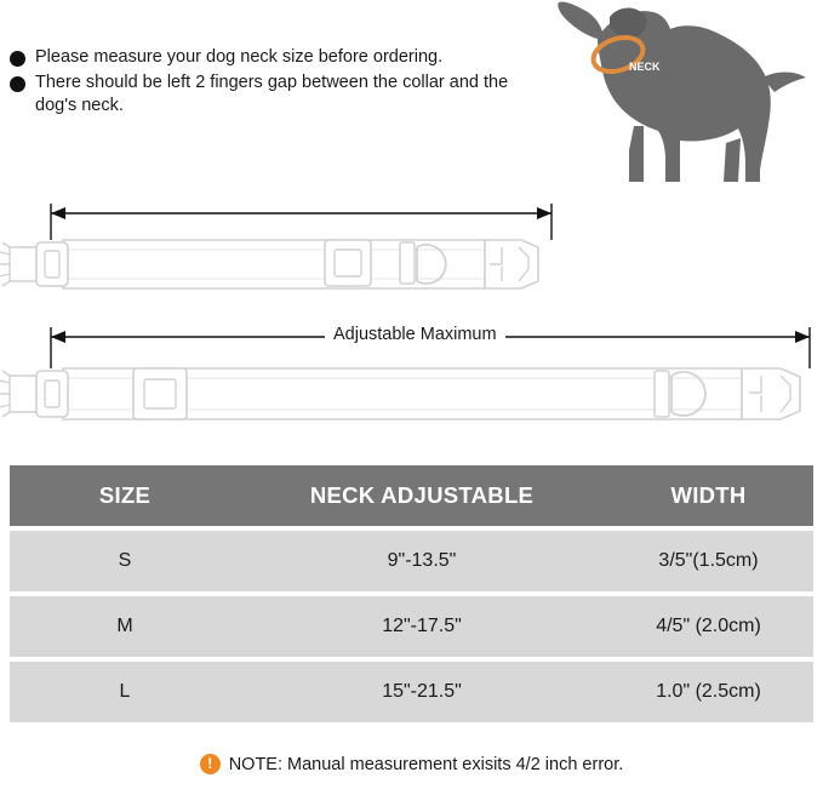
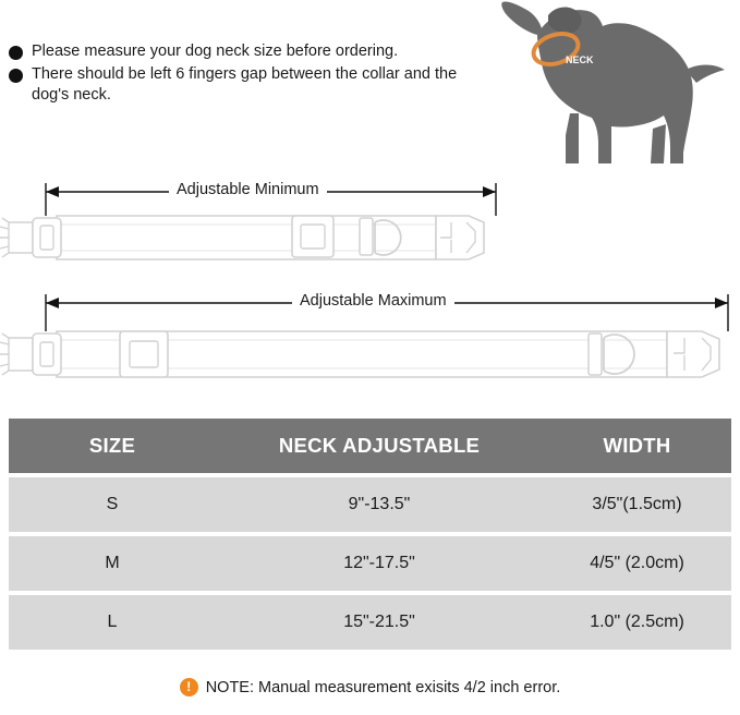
  Please measure your dog neck size before ordering.
- There should be left 2 fingers gap between the collar and the dog's neck.
+ There should be left 6 fingers gap between the collar and the dog's neck.
  NECK
+ Adjustable Minimum
  Adjustable Maximum
  SIZE	NECK ADJUSTABLE	WIDTH
  S	9"-13.5"	3/5"(1.5cm)
  M	12"-17.5"	4/5" (2.0cm)
  L	15"-21.5"	1.0" (2.5cm)
  !
  NOTE: Manual measurement exisits 4/2 inch error.
